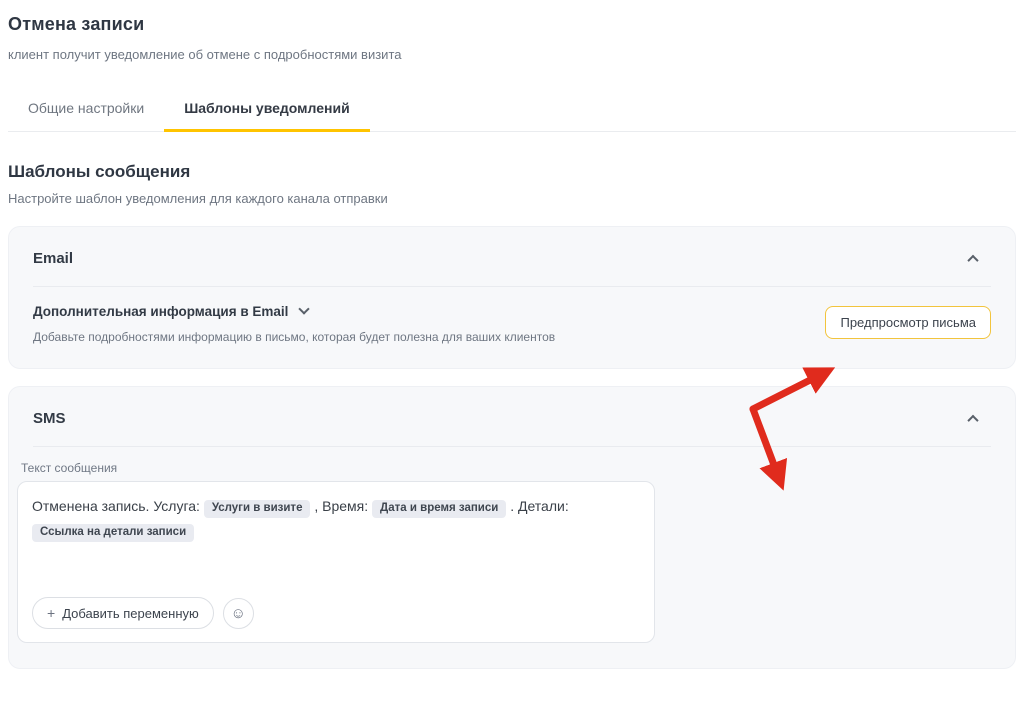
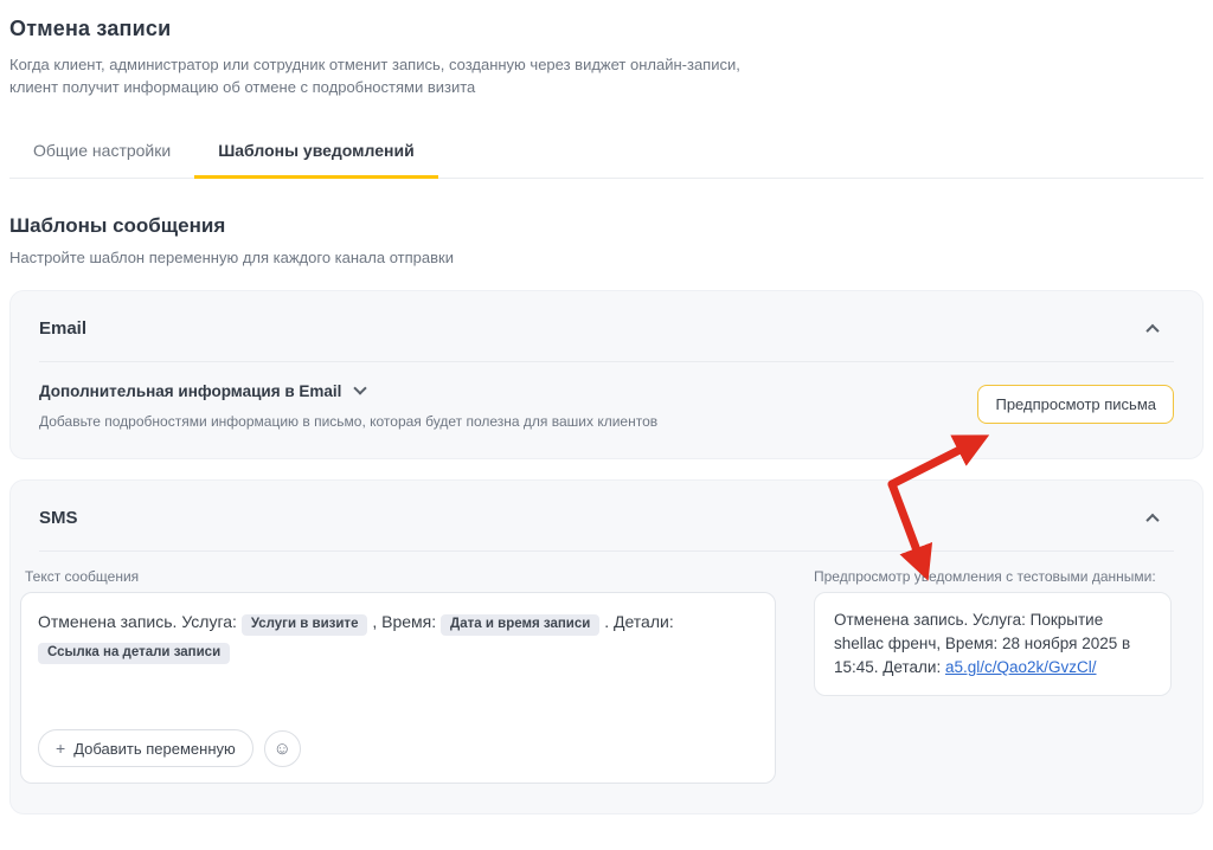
  Отмена записи
+ Когда клиент, администратор или сотрудник отменит запись, созданную через виджет онлайн-записи,
- клиент получит уведомление об отмене с подробностями визита
+ клиент получит информацию об отмене с подробностями визита
  Общие настройки
  Шаблоны уведомлений
  Шаблоны сообщения
- Настройте шаблон уведомления для каждого канала отправки
+ Настройте шаблон переменную для каждого канала отправки
  Email
  Дополнительная информация в Email
  Добавьте подробностями информацию в письмо, которая будет полезна для ваших клиентов
  Предпросмотр письма
  SMS
  Текст сообщения
  Отменена запись. Услуга: Услуги в визите , Время: Дата и время записи . Детали:
  Ссылка на детали записи
  +
  Добавить переменную
  ☺
+ Предпросмотр уведомления с тестовыми данными:
+ Отменена запись. Услуга: Покрытие shellac френч, Время: 28 ноября 2025 в 15:45. Детали: a5.gl/c/Qao2k/GvzCl/
